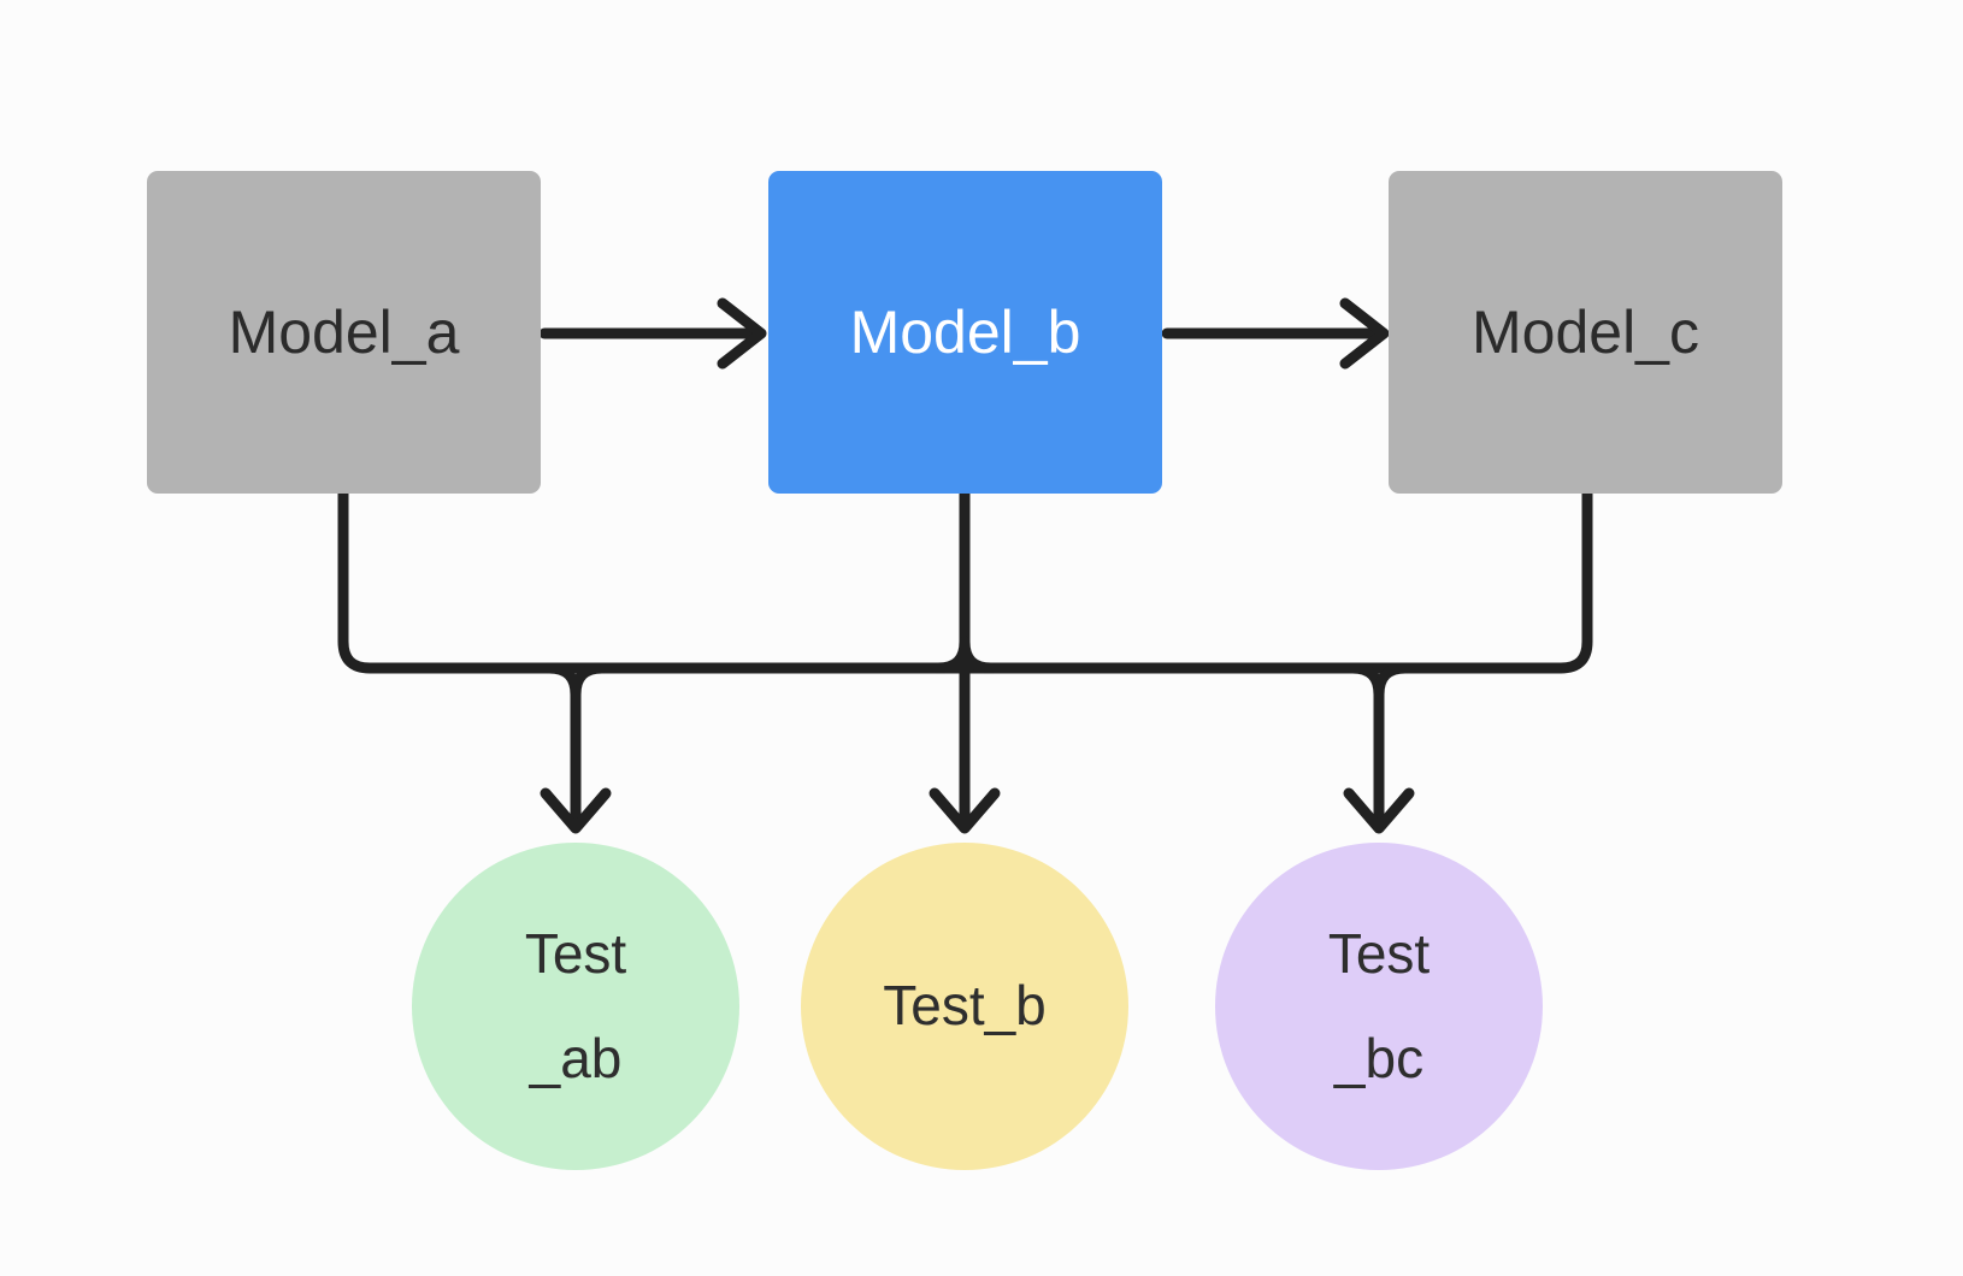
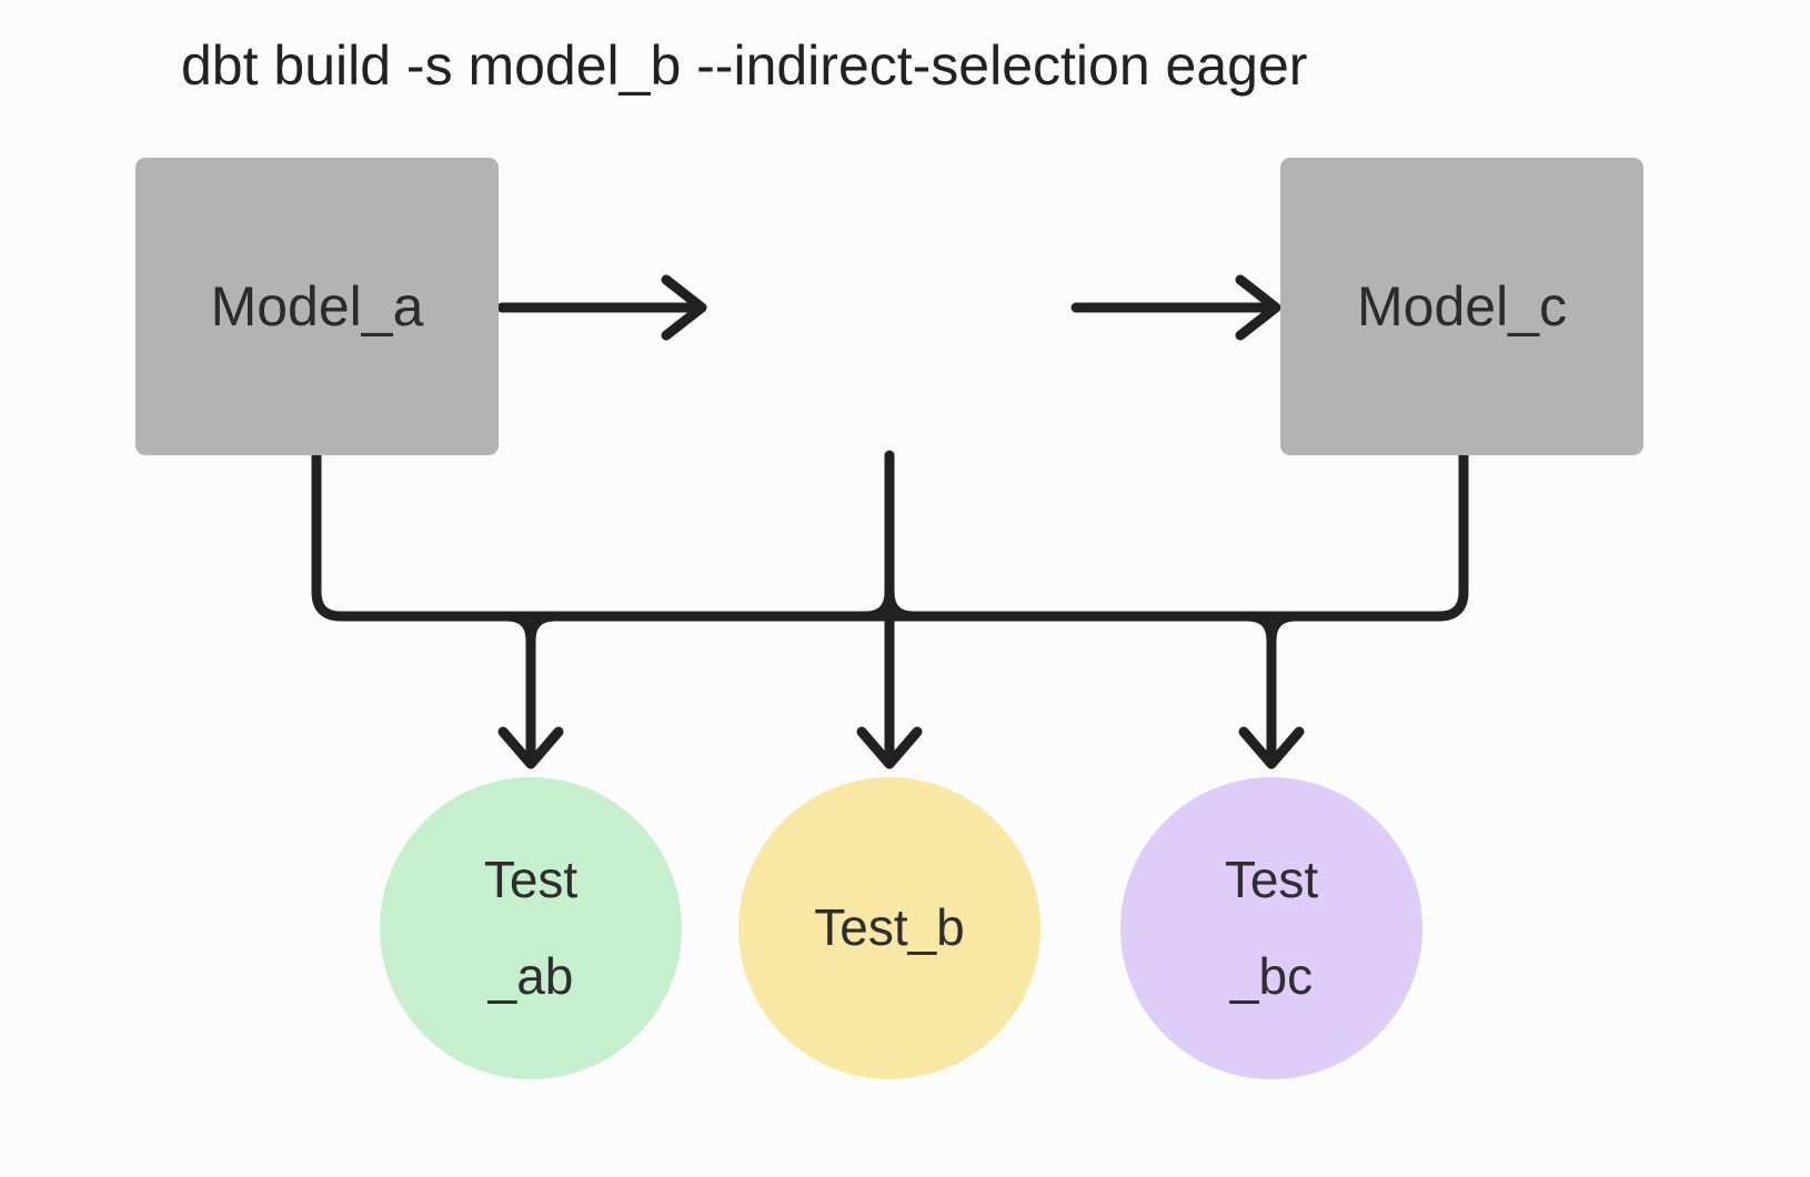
+ dbt build -s model_b --indirect-selection eager
  Model_a
- Model_b
  Model_c
  Test
  _ab
  Test_b
  Test
  _bc
